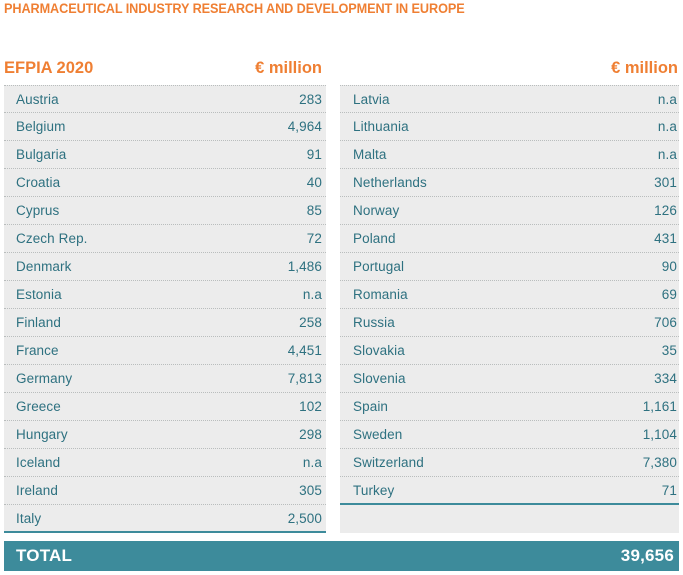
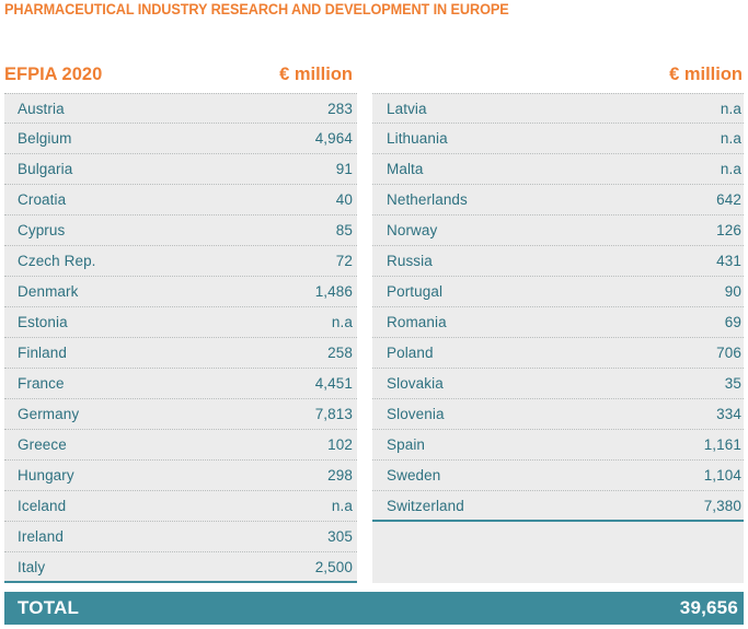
  PHARMACEUTICAL INDUSTRY RESEARCH AND DEVELOPMENT IN EUROPE
  EFPIA 2020
  € million
  € million
  Austria
  283
  Belgium
  4,964
  Bulgaria
  91
  Croatia
  40
  Cyprus
  85
  Czech Rep.
  72
  Denmark
  1,486
  Estonia
  n.a
  Finland
  258
  France
  4,451
  Germany
  7,813
  Greece
  102
  Hungary
  298
  Iceland
  n.a
  Ireland
  305
  Italy
  2,500
  Latvia
  n.a
  Lithuania
  n.a
  Malta
  n.a
  Netherlands
- 301
+ 642
  Norway
  126
- Poland
+ Russia
  431
  Portugal
  90
  Romania
  69
- Russia
+ Poland
  706
  Slovakia
  35
  Slovenia
  334
  Spain
  1,161
  Sweden
  1,104
  Switzerland
  7,380
- Turkey
- 71
  TOTAL
  39,656
